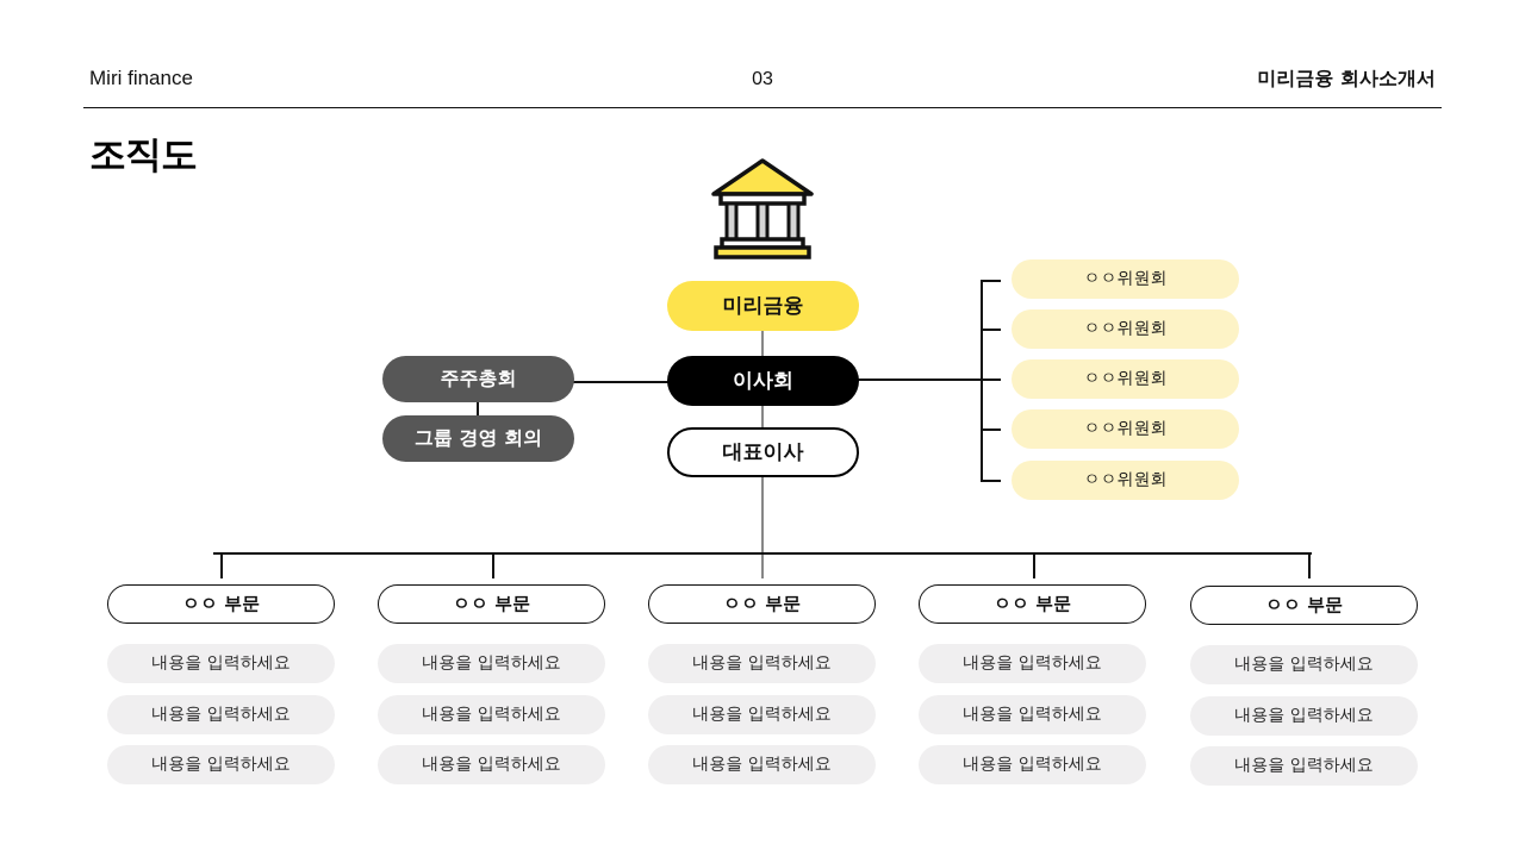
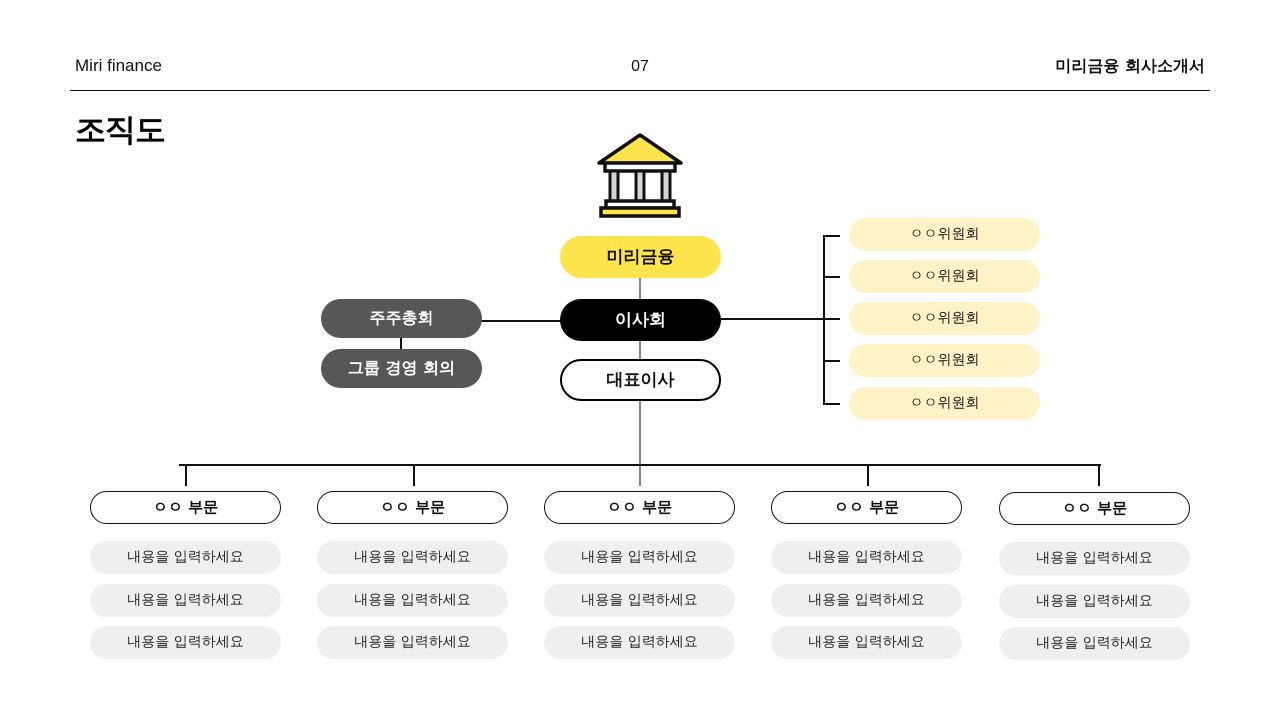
  Miri finance
- 03
+ 07
  미리금융 회사소개서
  조직도
  미리금융
  이사회
  대표이사
  주주총회
  그룹 경영 회의
  ㅇㅇ위원회
  ㅇㅇ위원회
  ㅇㅇ위원회
  ㅇㅇ위원회
  ㅇㅇ위원회
  ㅇㅇ 부문
  내용을 입력하세요
  내용을 입력하세요
  내용을 입력하세요
  ㅇㅇ 부문
  내용을 입력하세요
  내용을 입력하세요
  내용을 입력하세요
  ㅇㅇ 부문
  내용을 입력하세요
  내용을 입력하세요
  내용을 입력하세요
  ㅇㅇ 부문
  내용을 입력하세요
  내용을 입력하세요
  내용을 입력하세요
  ㅇㅇ 부문
  내용을 입력하세요
  내용을 입력하세요
  내용을 입력하세요
